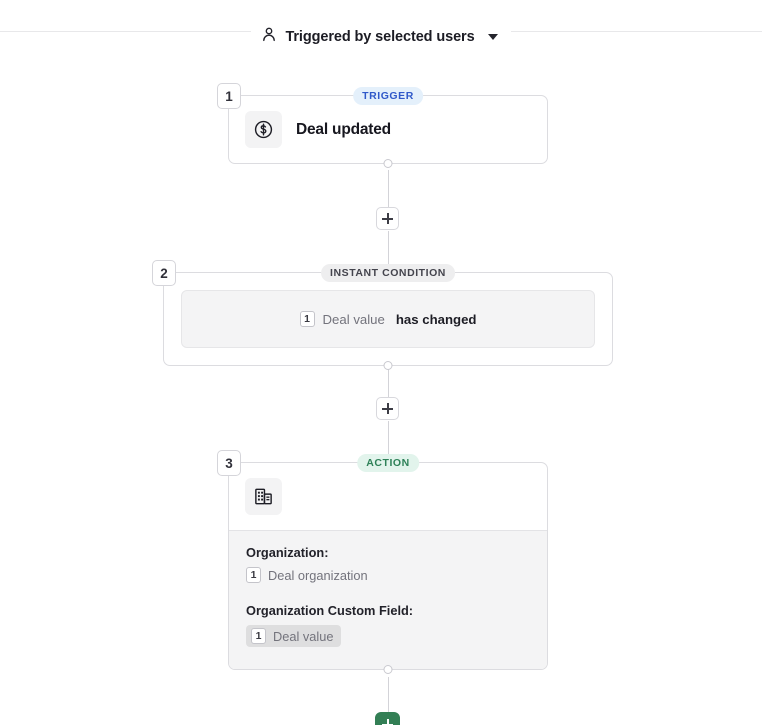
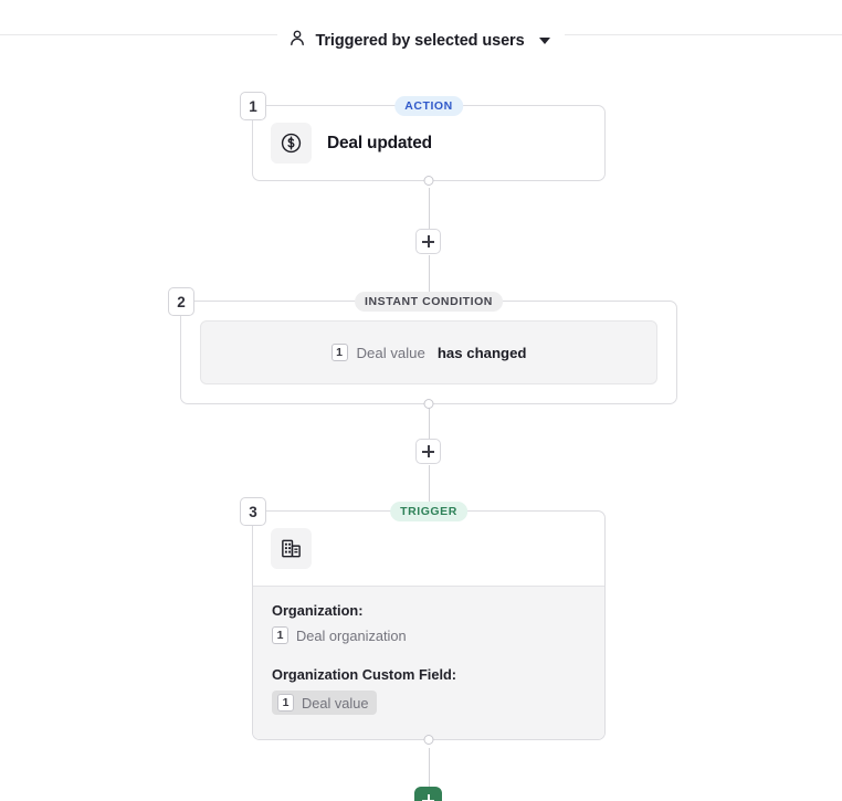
  Triggered by selected users
  1
- TRIGGER
+ ACTION
  Deal updated
  2
  INSTANT CONDITION
  1
  Deal value
  has changed
  3
- ACTION
+ TRIGGER
  Organization:
  1
  Deal organization
  Organization Custom Field:
  1
  Deal value
